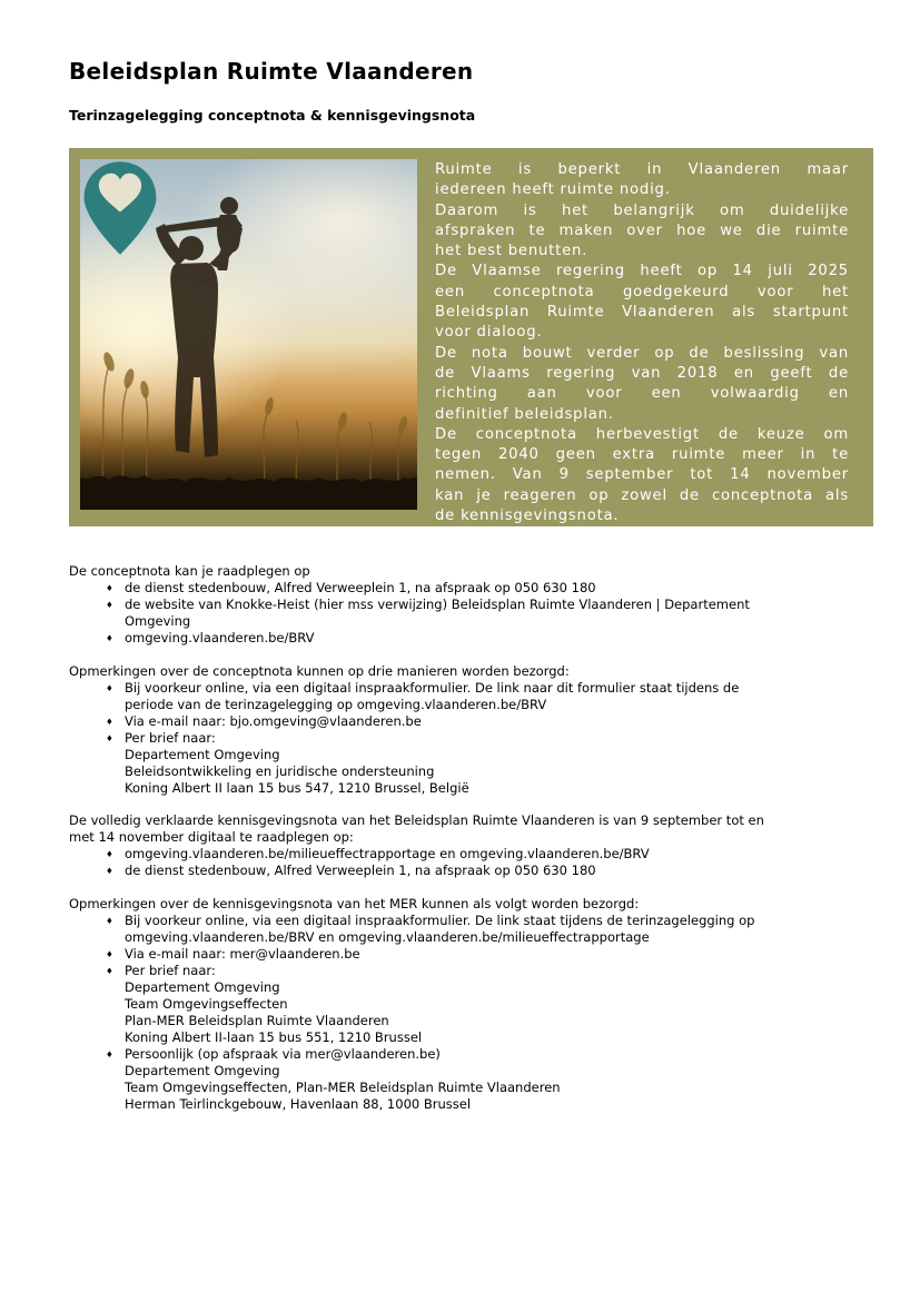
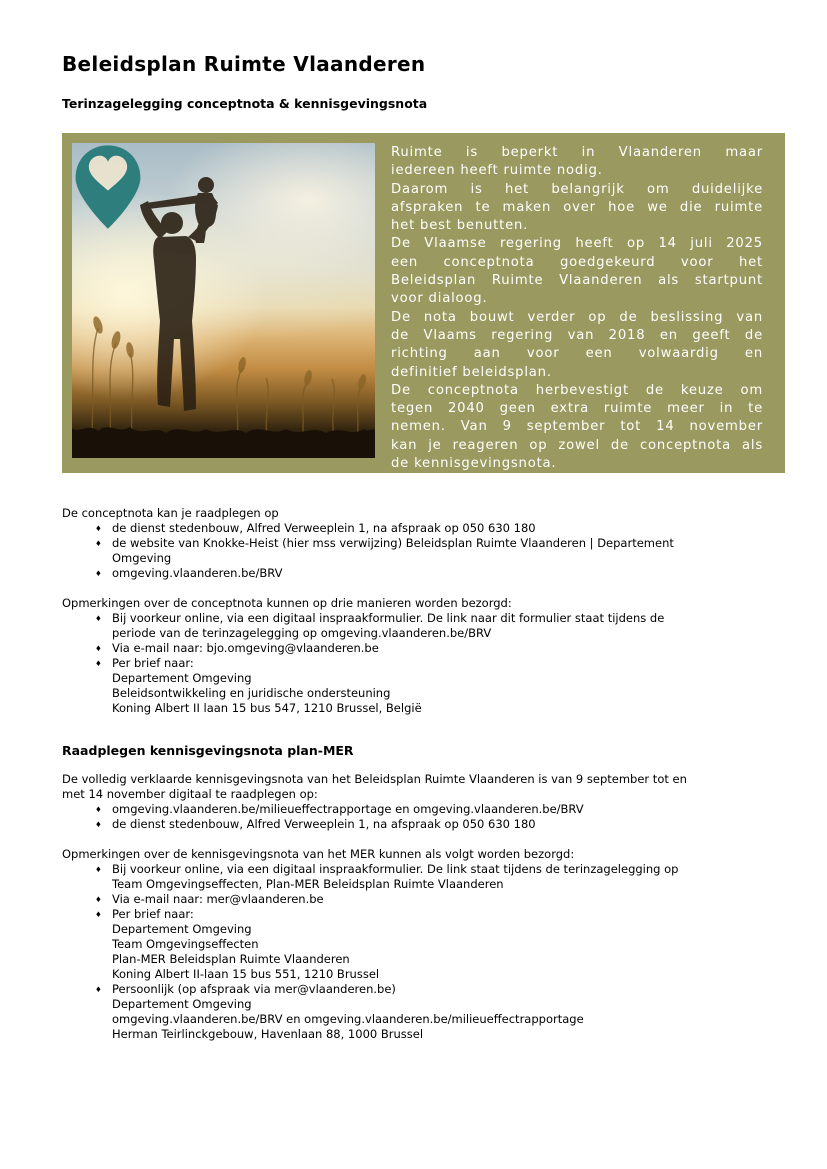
  Beleidsplan Ruimte Vlaanderen
  Terinzagelegging conceptnota & kennisgevingsnota
  Ruimte is beperkt in Vlaanderen maar
  iedereen heeft ruimte nodig.
  Daarom is het belangrijk om duidelijke
  afspraken te maken over hoe we die ruimte
  het best benutten.
  De Vlaamse regering heeft op 14 juli 2025
  een conceptnota goedgekeurd voor het
  Beleidsplan Ruimte Vlaanderen als startpunt
  voor dialoog.
  De nota bouwt verder op de beslissing van
  de Vlaams regering van 2018 en geeft de
  richting aan voor een volwaardig en
  definitief beleidsplan.
  De conceptnota herbevestigt de keuze om
  tegen 2040 geen extra ruimte meer in te
  nemen. Van 9 september tot 14 november
  kan je reageren op zowel de conceptnota als
  de kennisgevingsnota.
  De conceptnota kan je raadplegen op
  ♦
  de dienst stedenbouw, Alfred Verweeplein 1, na afspraak op 050 630 180
  ♦
  de website van Knokke-Heist (hier mss verwijzing) Beleidsplan Ruimte Vlaanderen | Departement
  Omgeving
  ♦
  omgeving.vlaanderen.be/BRV
  Opmerkingen over de conceptnota kunnen op drie manieren worden bezorgd:
  ♦
  Bij voorkeur online, via een digitaal inspraakformulier. De link naar dit formulier staat tijdens de
  periode van de terinzagelegging op omgeving.vlaanderen.be/BRV
  ♦
  Via e-mail naar: bjo.omgeving@vlaanderen.be
  ♦
  Per brief naar:
  Departement Omgeving
  Beleidsontwikkeling en juridische ondersteuning
  Koning Albert II laan 15 bus 547, 1210 Brussel, België
+ Raadplegen kennisgevingsnota plan-MER
  De volledig verklaarde kennisgevingsnota van het Beleidsplan Ruimte Vlaanderen is van 9 september tot en
  met 14 november digitaal te raadplegen op:
  ♦
  omgeving.vlaanderen.be/milieueffectrapportage en omgeving.vlaanderen.be/BRV
  ♦
  de dienst stedenbouw, Alfred Verweeplein 1, na afspraak op 050 630 180
  Opmerkingen over de kennisgevingsnota van het MER kunnen als volgt worden bezorgd:
  ♦
  Bij voorkeur online, via een digitaal inspraakformulier. De link staat tijdens de terinzagelegging op
- omgeving.vlaanderen.be/BRV en omgeving.vlaanderen.be/milieueffectrapportage
+ Team Omgevingseffecten, Plan-MER Beleidsplan Ruimte Vlaanderen
  ♦
  Via e-mail naar: mer@vlaanderen.be
  ♦
  Per brief naar:
  Departement Omgeving
  Team Omgevingseffecten
  Plan-MER Beleidsplan Ruimte Vlaanderen
  Koning Albert II-laan 15 bus 551, 1210 Brussel
  ♦
  Persoonlijk (op afspraak via mer@vlaanderen.be)
  Departement Omgeving
- Team Omgevingseffecten, Plan-MER Beleidsplan Ruimte Vlaanderen
+ omgeving.vlaanderen.be/BRV en omgeving.vlaanderen.be/milieueffectrapportage
  Herman Teirlinckgebouw, Havenlaan 88, 1000 Brussel
